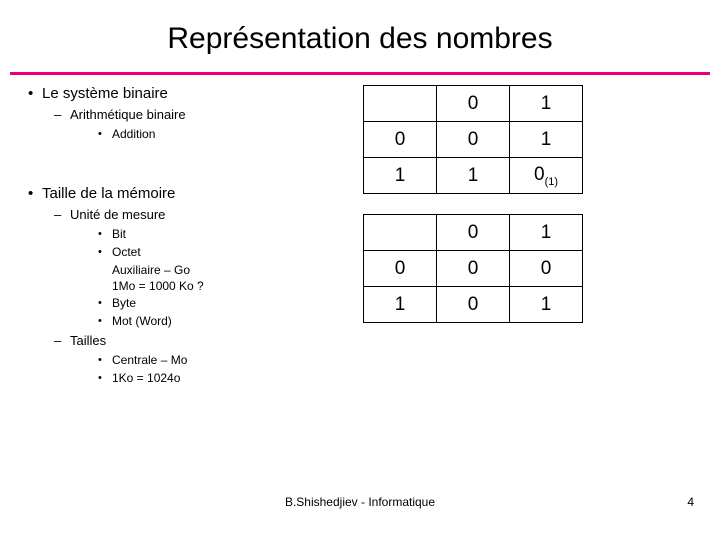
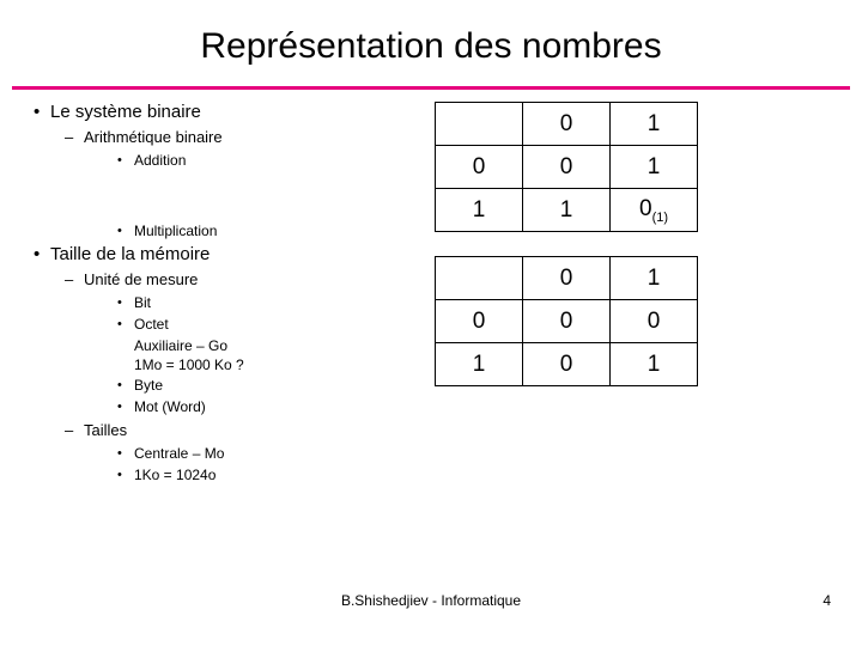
  Représentation des nombres
  Le système binaire
  Arithmétique binaire
  Addition
+ Multiplication
  Taille de la mémoire
  Unité de mesure
  Bit
  Octet
  Auxiliaire – Go
  1Mo = 1000 Ko ?
  Byte
  Mot (Word)
  Tailles
  Centrale – Mo
  1Ko = 1024o
  	0	1
  0	0	1
  1	1	0(1)
  	0	1
  0	0	0
  1	0	1
  B.Shishedjiev - Informatique
  4
